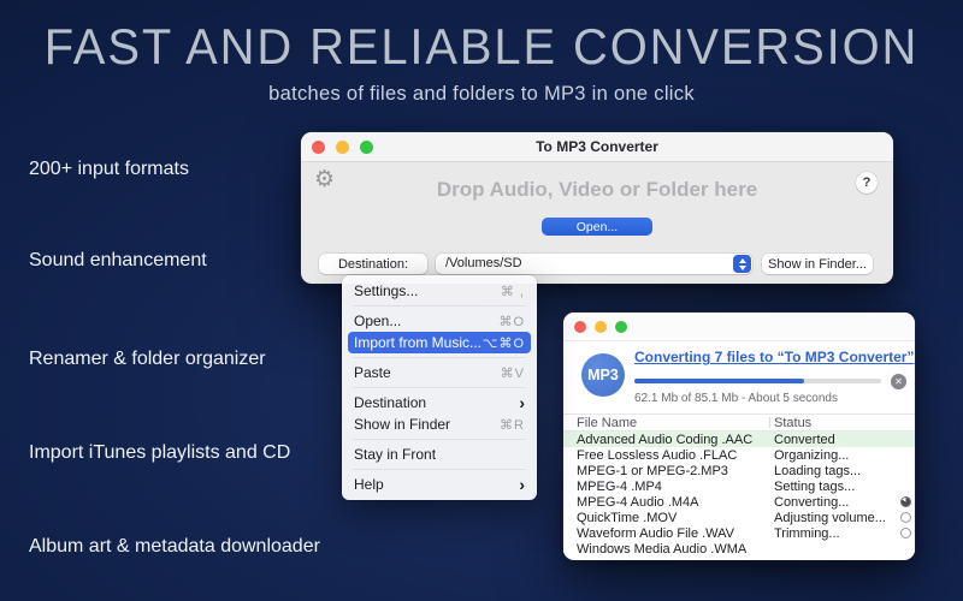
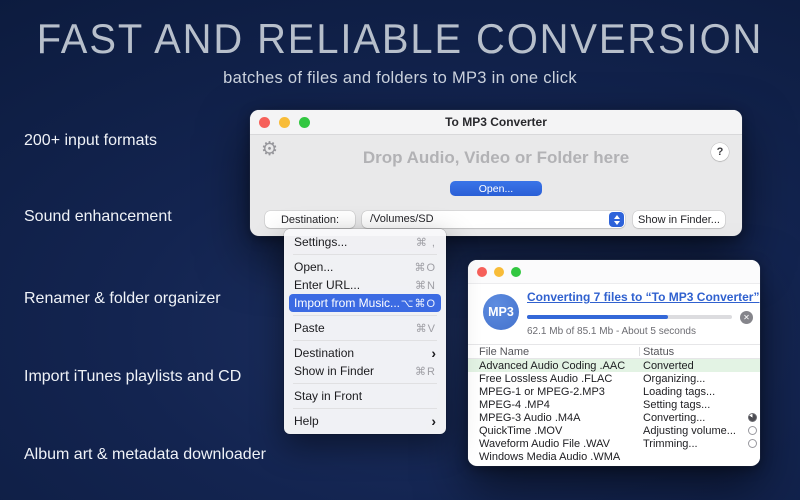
  FAST AND RELIABLE CONVERSION
  batches of files and folders to MP3 in one click
  200+ input formats
  Sound enhancement
  Renamer & folder organizer
  Import iTunes playlists and CD
  Album art & metadata downloader
  To MP3 Converter
  ⚙
  ?
  Drop Audio, Video or Folder here
  Open...
  Destination:
  /Volumes/SD
  Show in Finder...
  Settings...
  ⌘ ,
  Open...
  ⌘O
+ Enter URL...
+ ⌘N
  Import from Music...
  ⌥⌘O
  Paste
  ⌘V
  Destination
  ›
  Show in Finder
  ⌘R
  Stay in Front
  Help
  ›
  MP3
  Converting 7 files to “To MP3 Converter”
  ✕
  62.1 Mb of 85.1 Mb - About 5 seconds
  File Name
  Status
  Advanced Audio Coding .AAC
  Converted
  Free Lossless Audio .FLAC
  Organizing...
  MPEG-1 or MPEG-2.MP3
  Loading tags...
  MPEG-4 .MP4
  Setting tags...
- MPEG-4 Audio .M4A
+ MPEG-3 Audio .M4A
  Converting...
  QuickTime .MOV
  Adjusting volume...
  Waveform Audio File .WAV
  Trimming...
  Windows Media Audio .WMA
